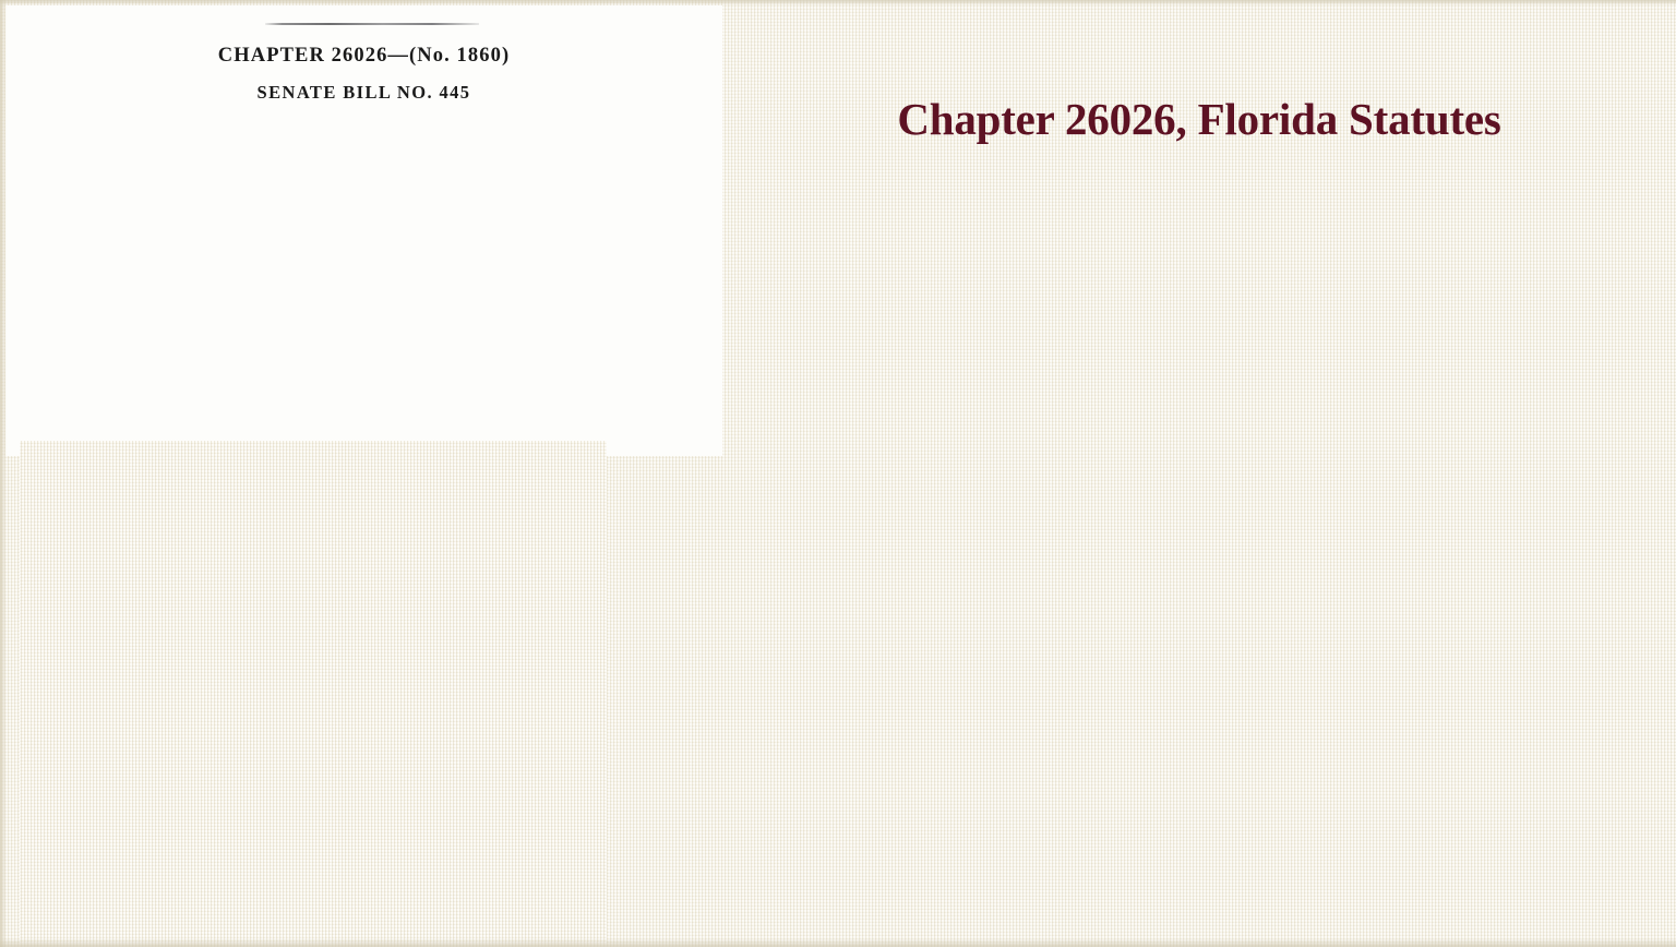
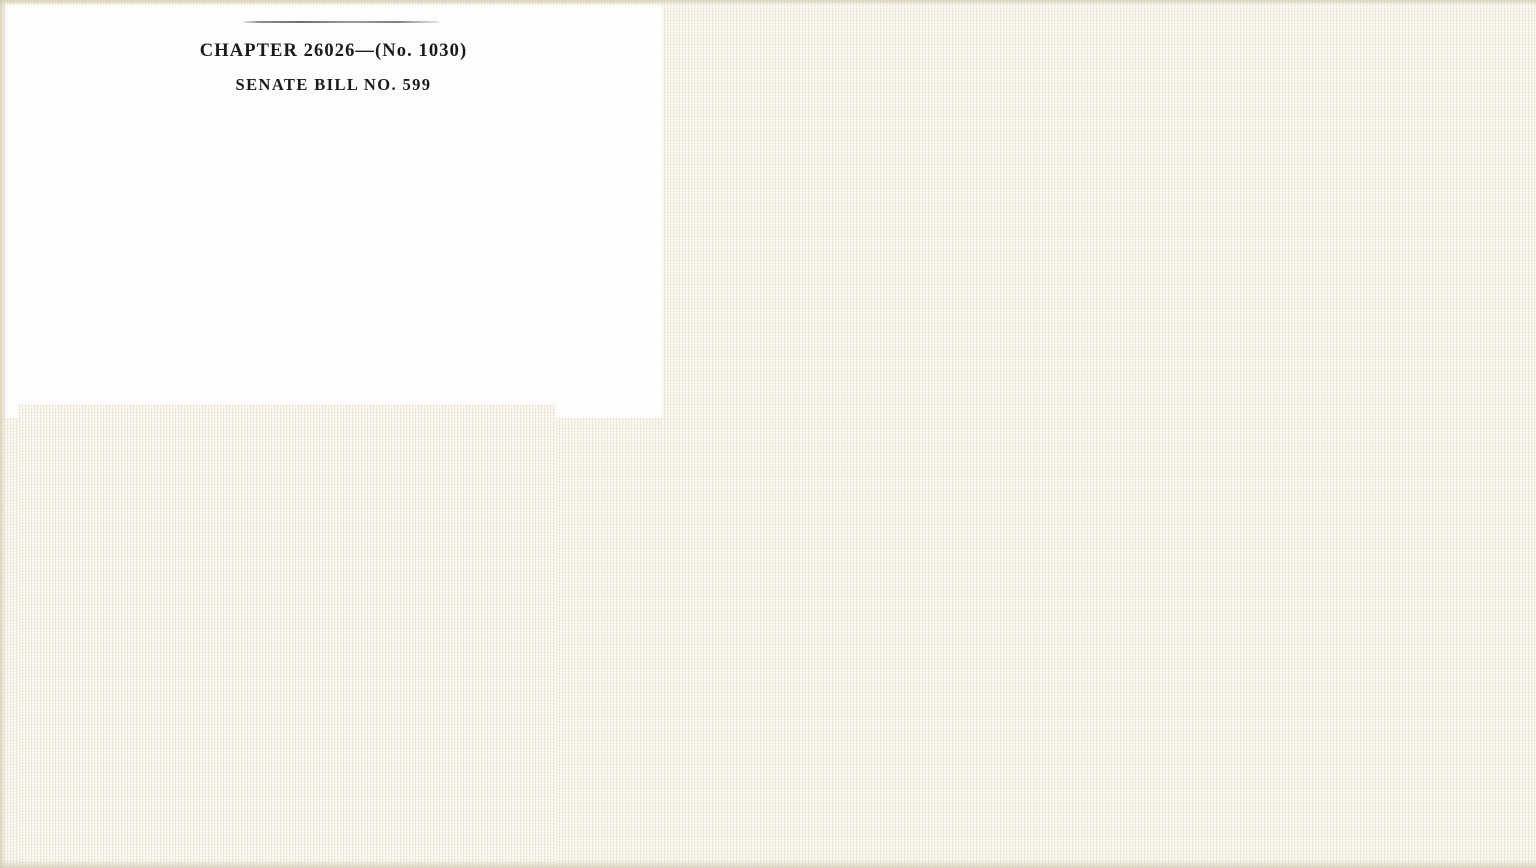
- CHAPTER 26026—(No. 1860)
+ CHAPTER 26026—(No. 1030)
- SENATE BILL NO. 445
+ SENATE BILL NO. 599
- Chapter 26026, Florida Statutes
